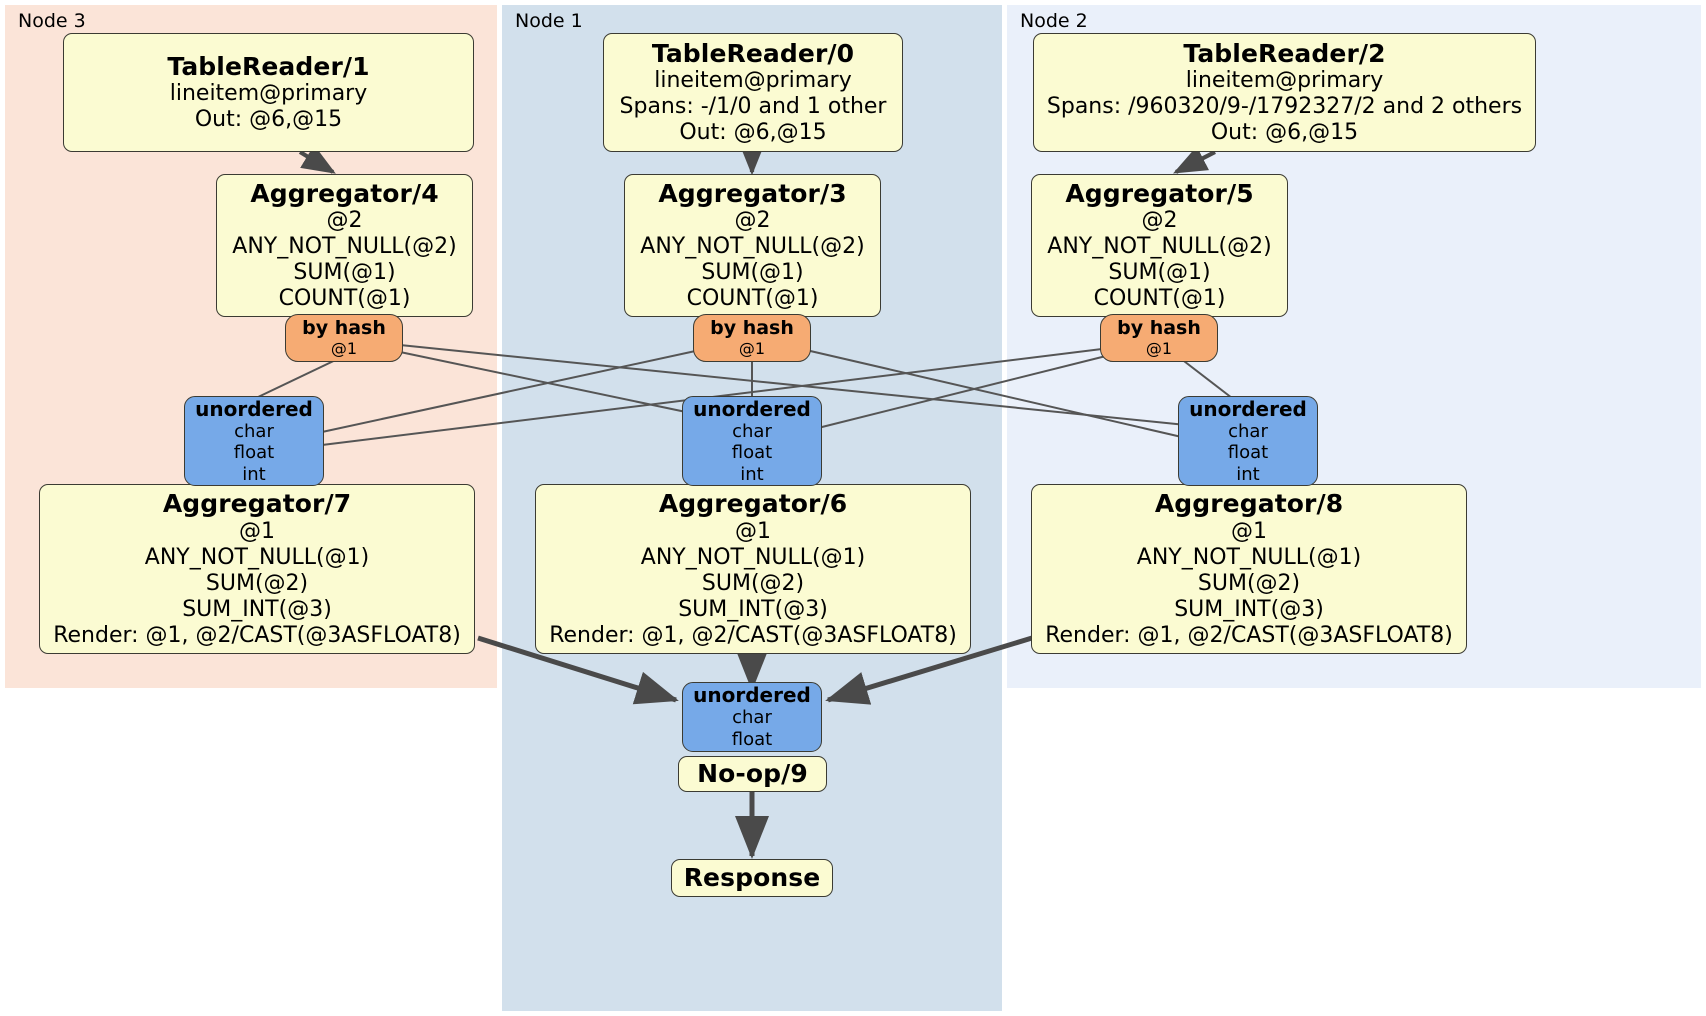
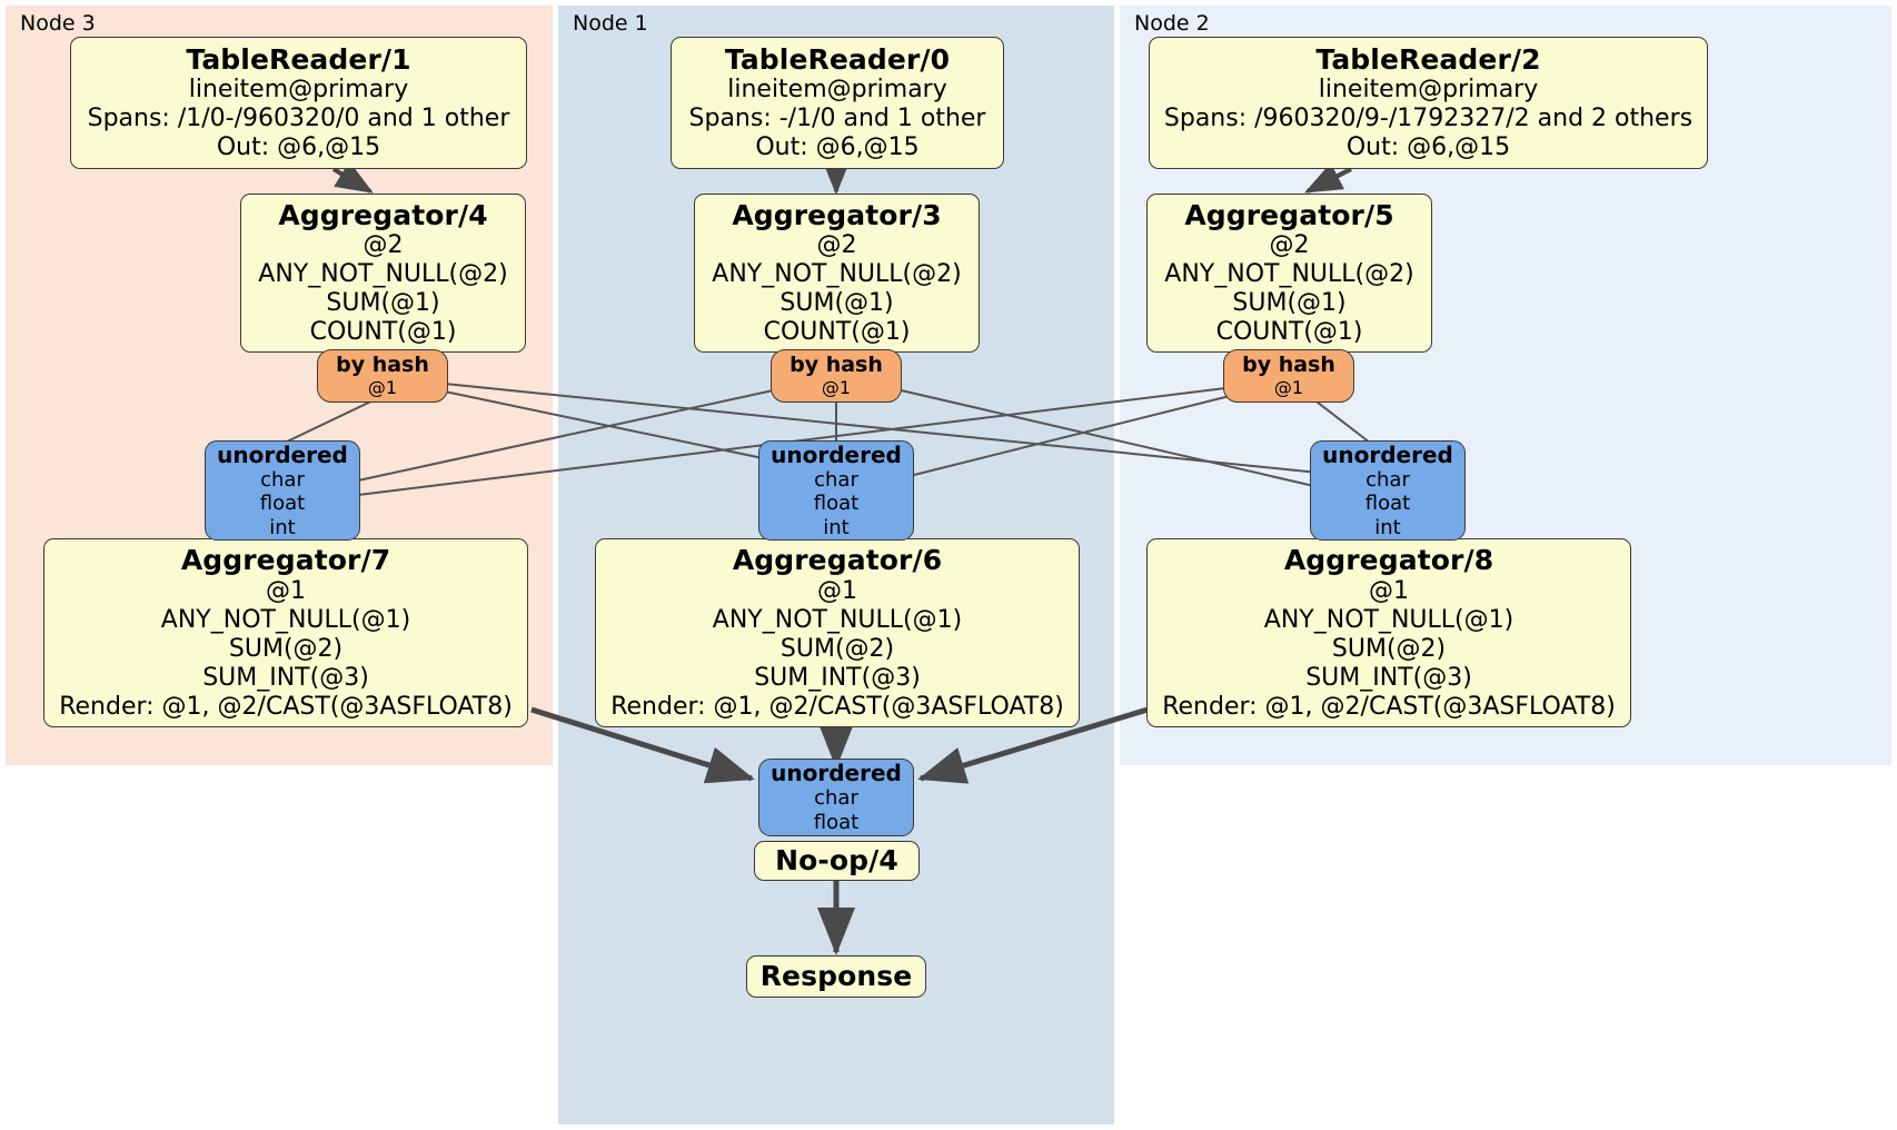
  Node 3
  Node 1
  Node 2
  TableReader/1
  lineitem@primary
+ Spans: /1/0-/960320/0 and 1 other
  Out: @6,@15
  TableReader/0
  lineitem@primary
  Spans: -/1/0 and 1 other
  Out: @6,@15
  TableReader/2
  lineitem@primary
  Spans: /960320/9-/1792327/2 and 2 others
  Out: @6,@15
  Aggregator/4
  @2
  ANY_NOT_NULL(@2)
  SUM(@1)
  COUNT(@1)
  Aggregator/3
  @2
  ANY_NOT_NULL(@2)
  SUM(@1)
  COUNT(@1)
  Aggregator/5
  @2
  ANY_NOT_NULL(@2)
  SUM(@1)
  COUNT(@1)
  by hash
  @1
  by hash
  @1
  by hash
  @1
  unordered
  char
  float
  int
  unordered
  char
  float
  int
  unordered
  char
  float
  int
  Aggregator/7
  @1
  ANY_NOT_NULL(@1)
  SUM(@2)
  SUM_INT(@3)
  Render: @1, @2/CAST(@3ASFLOAT8)
  Aggregator/6
  @1
  ANY_NOT_NULL(@1)
  SUM(@2)
  SUM_INT(@3)
  Render: @1, @2/CAST(@3ASFLOAT8)
  Aggregator/8
  @1
  ANY_NOT_NULL(@1)
  SUM(@2)
  SUM_INT(@3)
  Render: @1, @2/CAST(@3ASFLOAT8)
  unordered
  char
  float
- No-op/9
+ No-op/4
  Response
